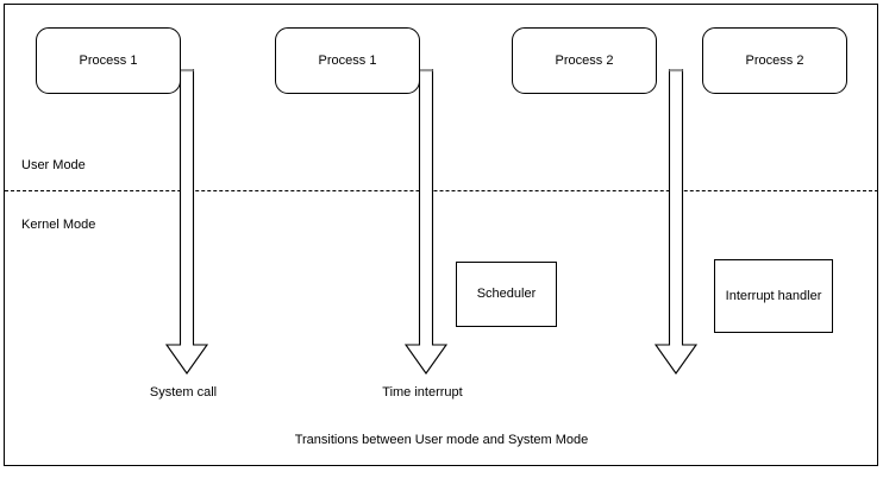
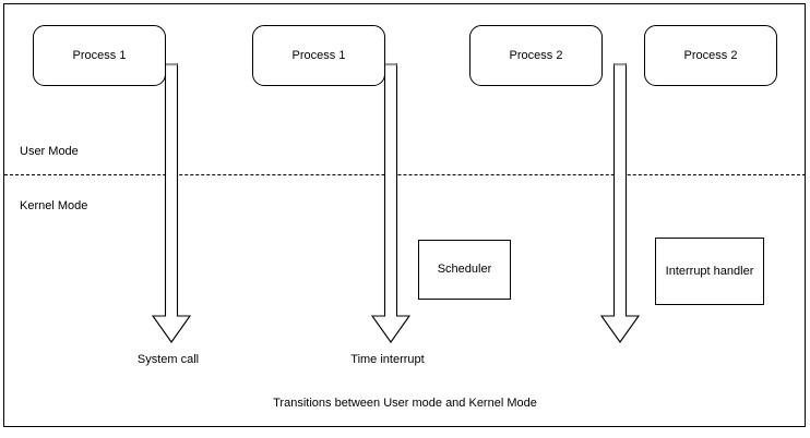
  User Mode
  Kernel Mode
  Process 1
  Process 1
  Process 2
  Process 2
  Scheduler
  Interrupt handler
  System call
  Time interrupt
- Transitions between User mode and System Mode
+ Transitions between User mode and Kernel Mode
